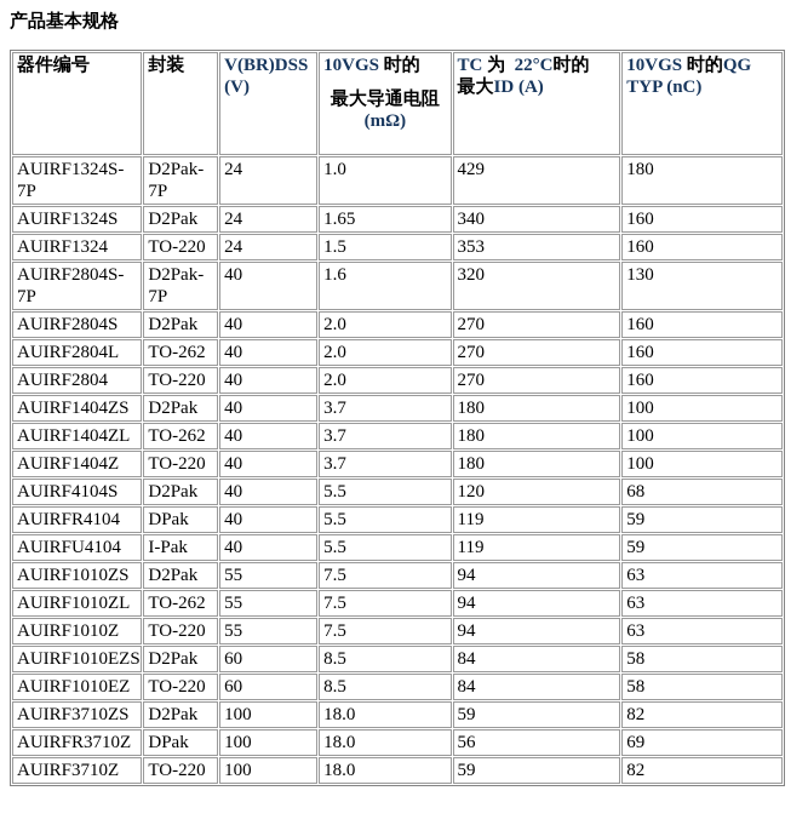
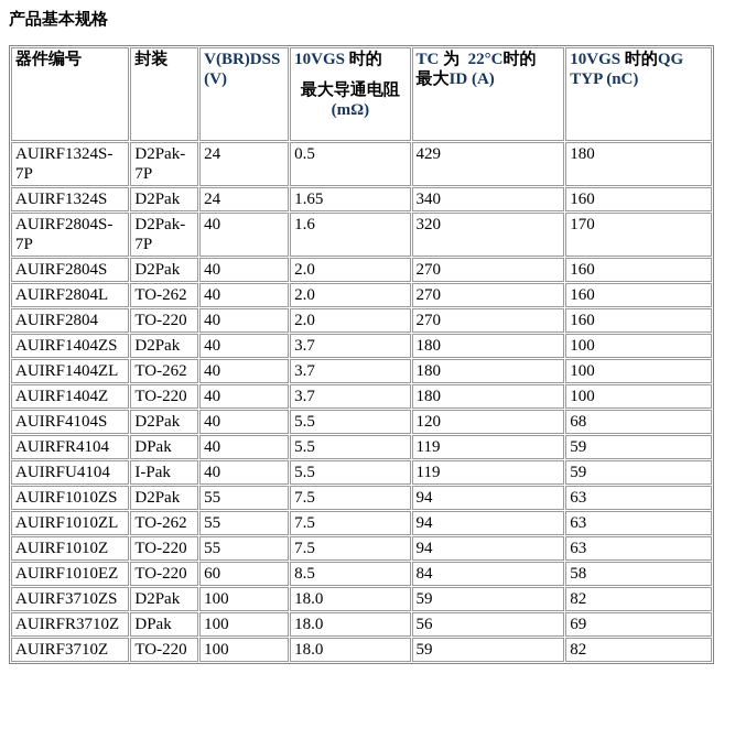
  产品基本规格
  器件编号	封装	V(BR)DSS(V)	10VGS 时的最大导通电阻(mΩ)	TC 为 22°C时的最大ID (A)	10VGS 时的QGTYP (nC)
- AUIRF1324S-7P	D2Pak-7P	24	1.0	429	180
+ AUIRF1324S-7P	D2Pak-7P	24	0.5	429	180
  AUIRF1324S	D2Pak	24	1.65	340	160
- AUIRF1324	TO-220	24	1.5	353	160
- AUIRF2804S-7P	D2Pak-7P	40	1.6	320	130
+ AUIRF2804S-7P	D2Pak-7P	40	1.6	320	170
  AUIRF2804S	D2Pak	40	2.0	270	160
  AUIRF2804L	TO-262	40	2.0	270	160
  AUIRF2804	TO-220	40	2.0	270	160
  AUIRF1404ZS	D2Pak	40	3.7	180	100
  AUIRF1404ZL	TO-262	40	3.7	180	100
  AUIRF1404Z	TO-220	40	3.7	180	100
  AUIRF4104S	D2Pak	40	5.5	120	68
  AUIRFR4104	DPak	40	5.5	119	59
  AUIRFU4104	I-Pak	40	5.5	119	59
  AUIRF1010ZS	D2Pak	55	7.5	94	63
  AUIRF1010ZL	TO-262	55	7.5	94	63
  AUIRF1010Z	TO-220	55	7.5	94	63
- AUIRF1010EZS	D2Pak	60	8.5	84	58
  AUIRF1010EZ	TO-220	60	8.5	84	58
  AUIRF3710ZS	D2Pak	100	18.0	59	82
  AUIRFR3710Z	DPak	100	18.0	56	69
  AUIRF3710Z	TO-220	100	18.0	59	82
